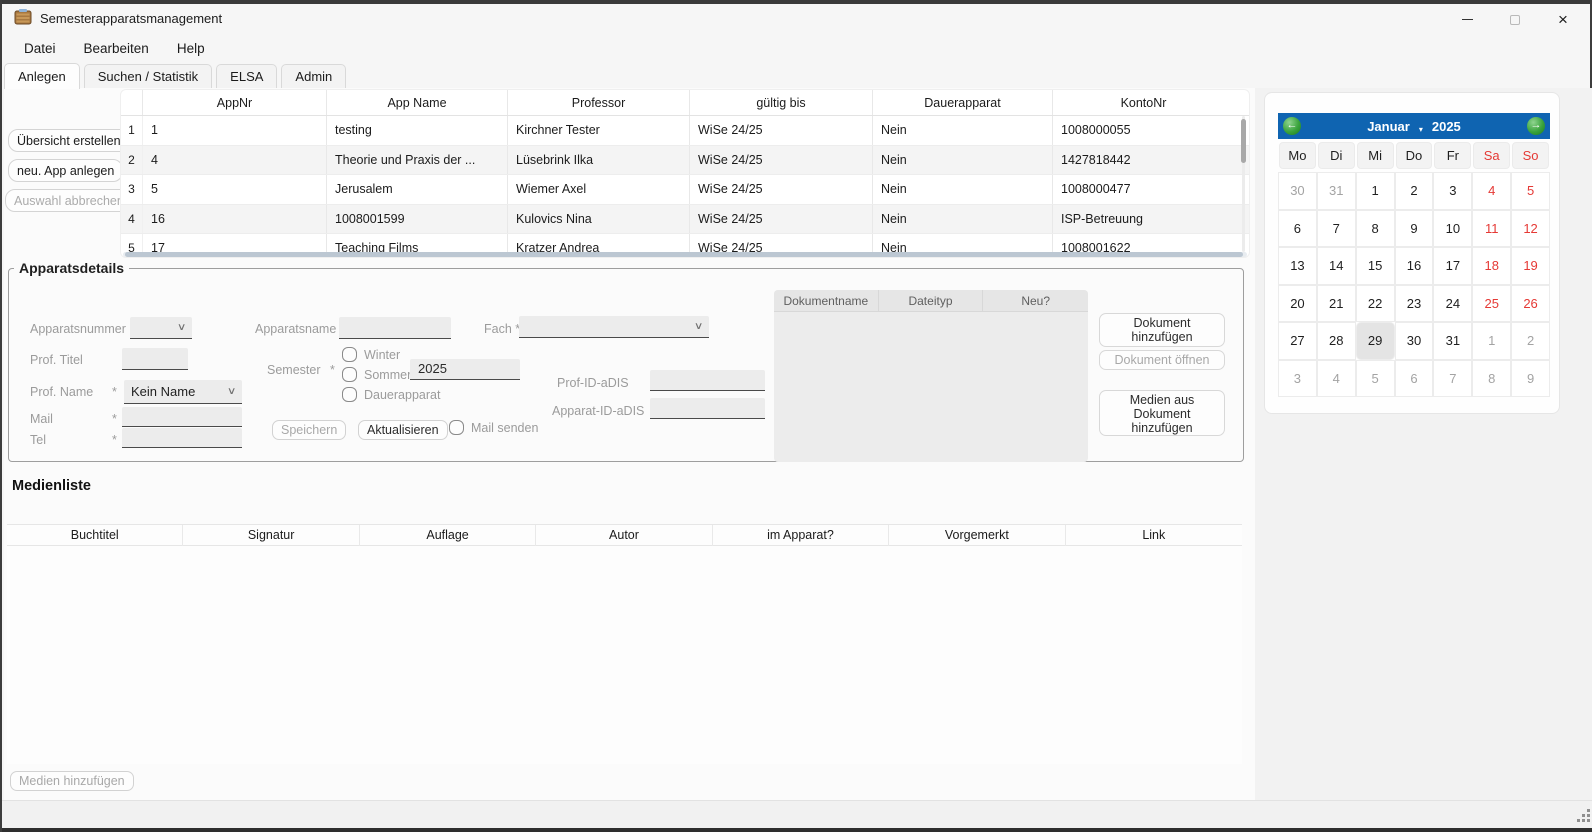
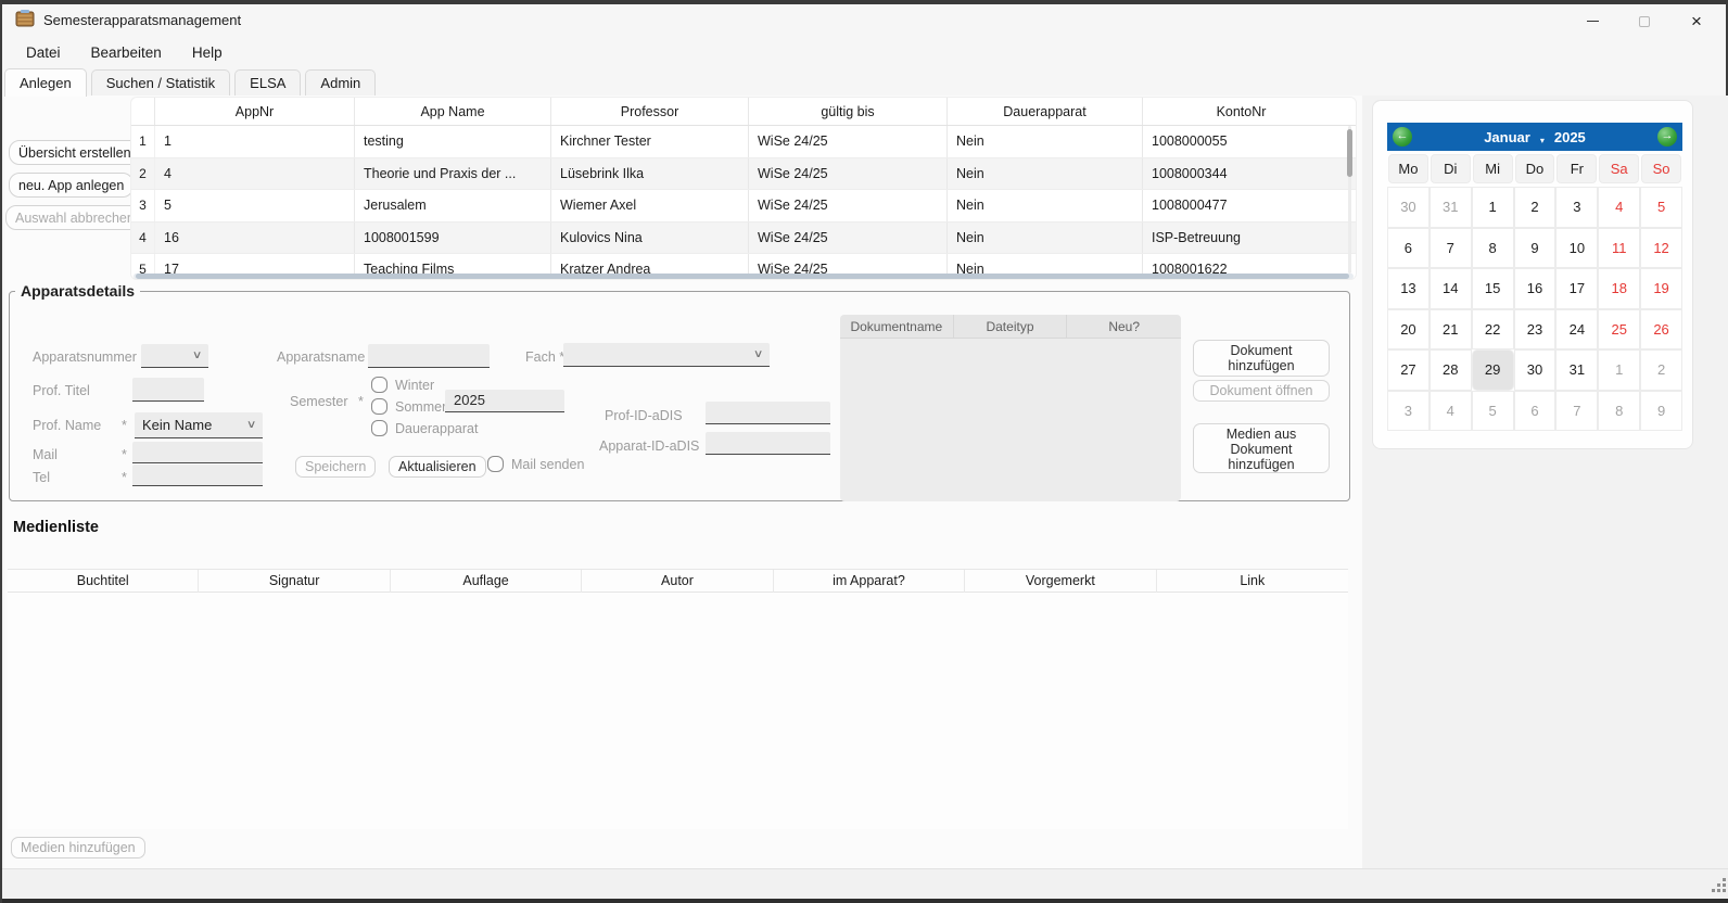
  Semesterapparatsmanagement
  ×
  Datei
  Bearbeiten
  Help
  Anlegen
  Suchen / Statistik
  ELSA
  Admin
  Übersicht erstellen
  neu. App anlegen
  Auswahl abbreche
  AppNr
  App Name
  Professor
  gültig bis
  Dauerapparat
  KontoNr
  1
  1
  testing
  Kirchner Tester
  WiSe 24/25
  Nein
  1008000055
  2
  4
  Theorie und Praxis der ...
  Lüsebrink Ilka
  WiSe 24/25
  Nein
- 1427818442
+ 1008000344
  3
  5
  Jerusalem
  Wiemer Axel
  WiSe 24/25
  Nein
  1008000477
  4
  16
  1008001599
  Kulovics Nina
  WiSe 24/25
  Nein
  ISP-Betreuung
  5
  17
  Teaching Films
  Kratzer Andrea
  WiSe 24/25
  Nein
  1008001622
  Apparatsdetails
  Apparatsnummer
  ∨
  Apparatsname
  Fach *
  ∨
  Prof. Titel
  Semester
  *
  Winter
  Somme
  Dauerapparat
  2025
  Prof-ID-aDIS
  Apparat-ID-aDIS
  Prof. Name
  *
  Kein Name
  ∨
  Mail
  *
  Tel
  *
  Speichern
  Aktualisieren
  Mail senden
  Dokumentname
  Dateityp
  Neu?
  Dokument hinzufügen
  Dokument öffnen
  Medien aus Dokument hinzufügen
  Medienliste
  Buchtitel
  Signatur
  Auflage
  Autor
  im Apparat?
  Vorgemerkt
  Link
  Medien hinzufügen
  ←
  Januar
  ▾
  2025
  →
  Mo
  Di
  Mi
  Do
  Fr
  Sa
  So
  30
  31
  1
  2
  3
  4
  5
  6
  7
  8
  9
  10
  11
  12
  13
  14
  15
  16
  17
  18
  19
  20
  21
  22
  23
  24
  25
  26
  27
  28
  29
  30
  31
  1
  2
  3
  4
  5
  6
  7
  8
  9
